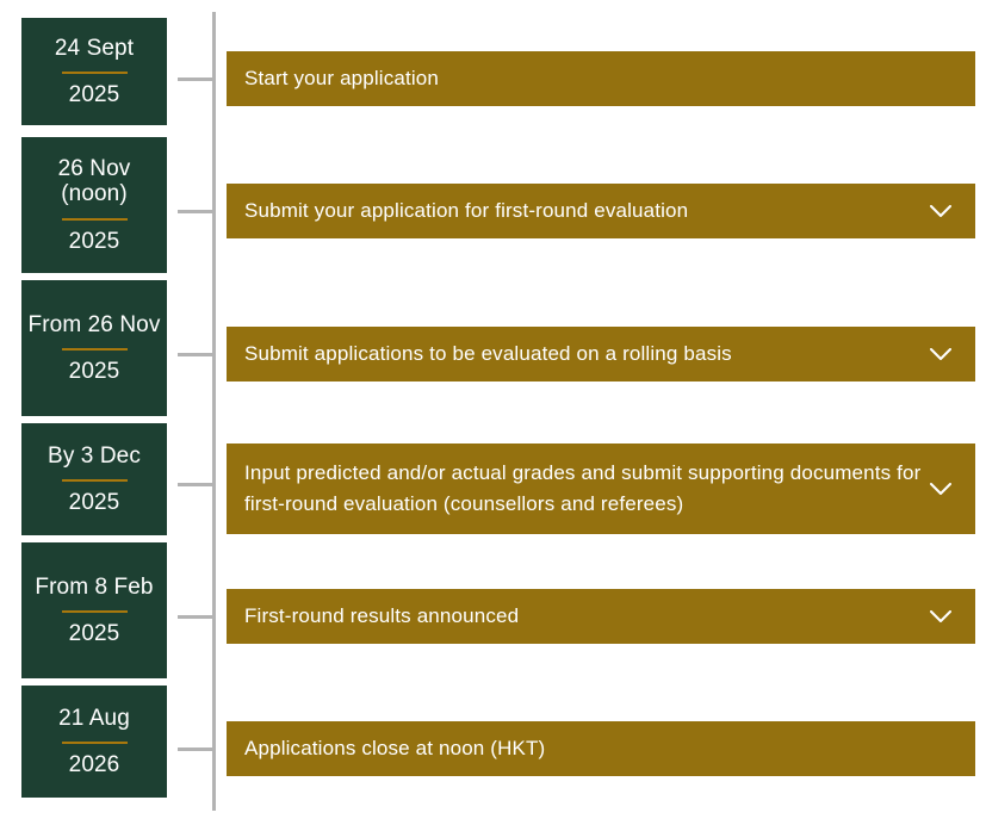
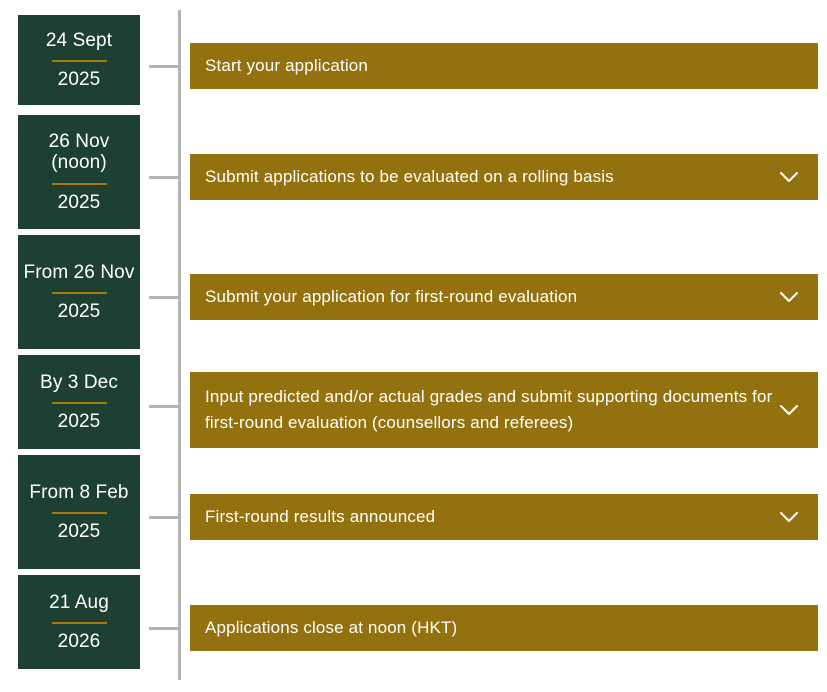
  24 Sept
  2025
  Start your application
  26 Nov
  (noon)
  2025
- Submit your application for first-round evaluation
+ Submit applications to be evaluated on a rolling basis
  From 26 Nov
  2025
- Submit applications to be evaluated on a rolling basis
+ Submit your application for first-round evaluation
  By 3 Dec
  2025
  Input predicted and/or actual grades and submit supporting documents for first-round evaluation (counsellors and referees)
  From 8 Feb
  2025
  First-round results announced
  21 Aug
  2026
  Applications close at noon (HKT)
